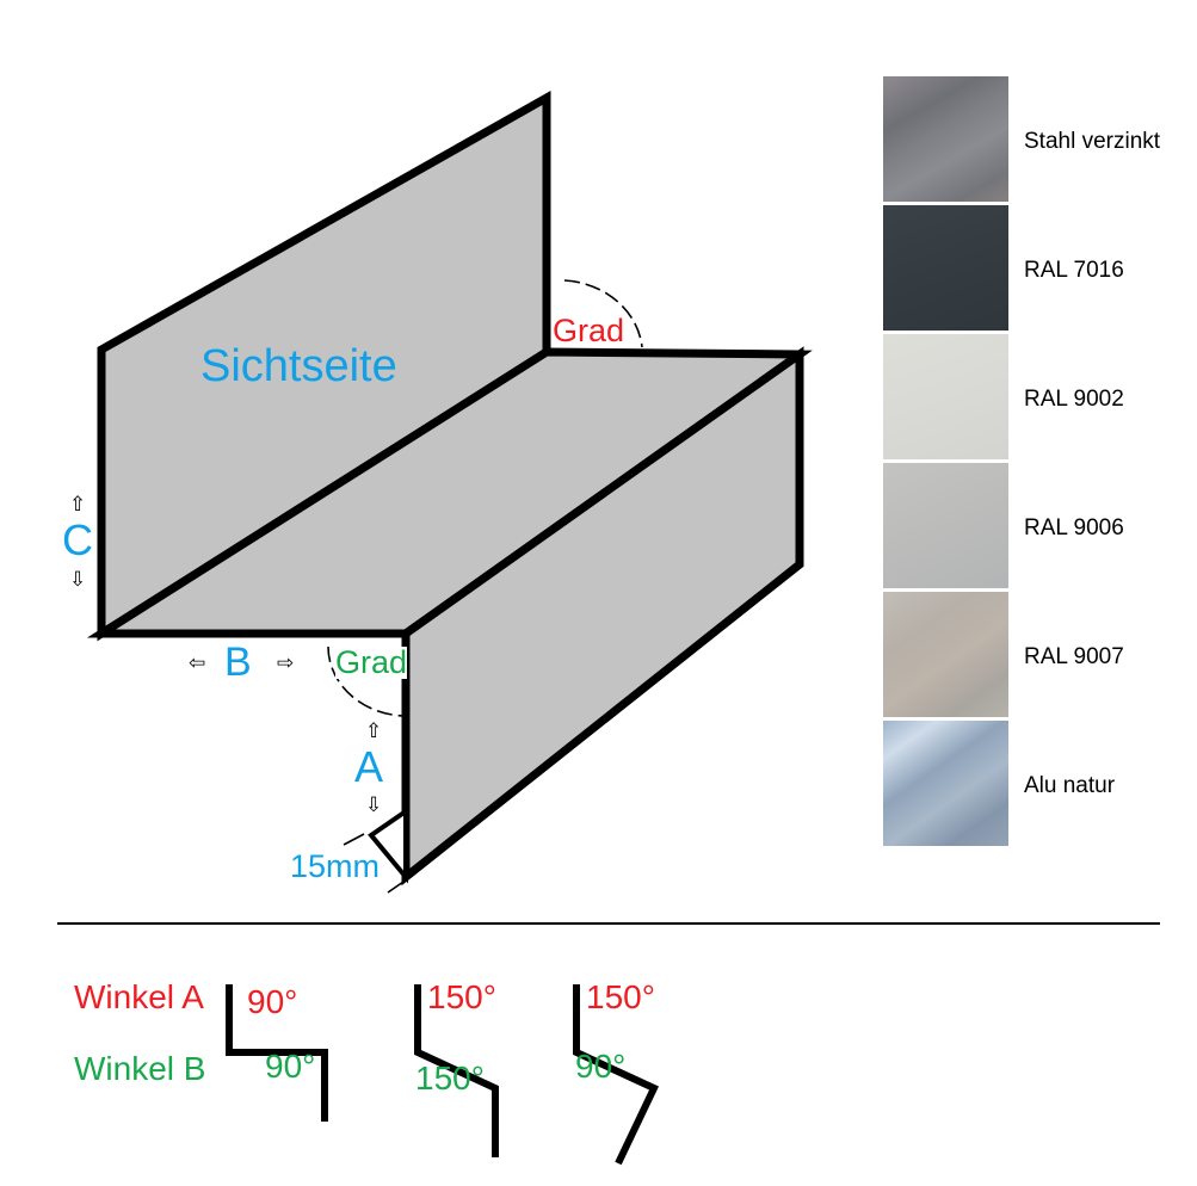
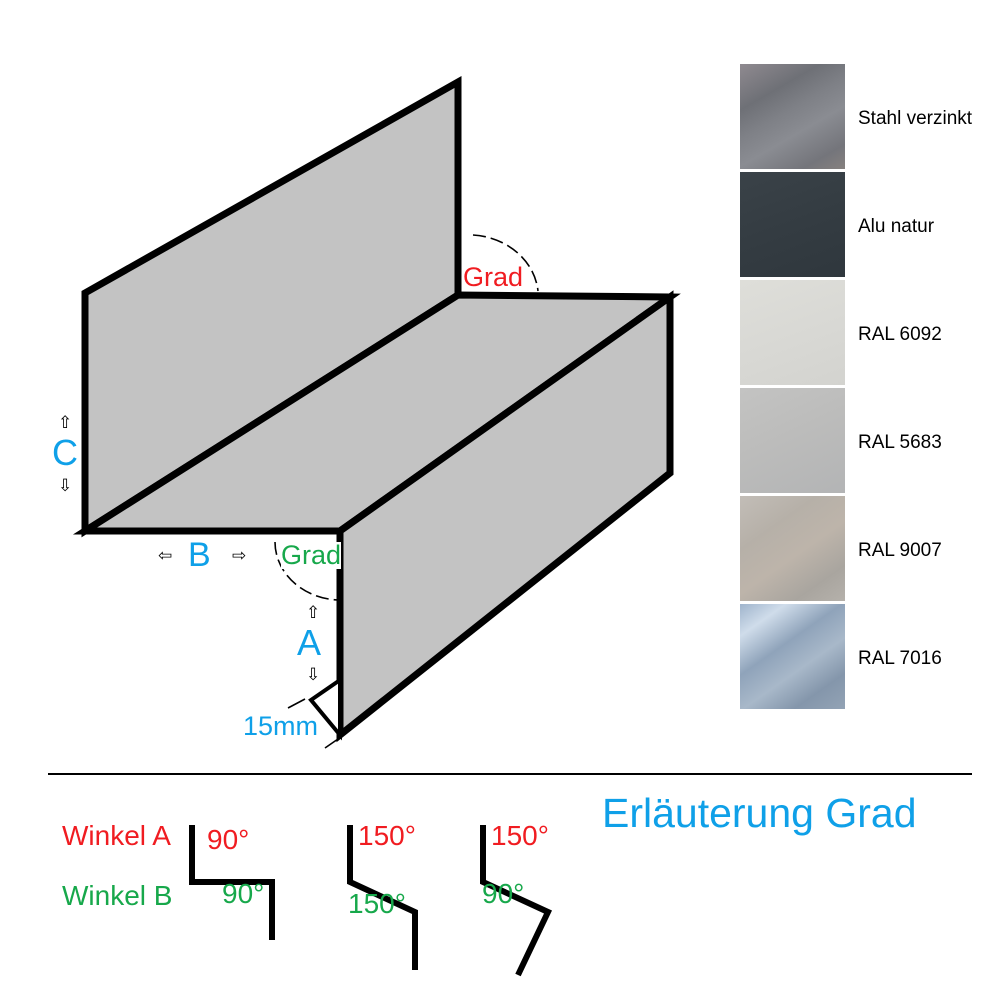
- Sichtseite
  C
  B
  A
  15mm
  Grad
  Grad
  ⇧
  ⇩
  ⇦
  ⇨
  ⇧
  ⇩
  Stahl verzinkt
- RAL 7016
+ Alu natur
- RAL 9002
+ RAL 6092
- RAL 9006
+ RAL 5683
  RAL 9007
- Alu natur
+ RAL 7016
+ Erläuterung Grad
  Winkel A
  Winkel B
  90°
  90°
  150°
  150°
  150°
  90°
